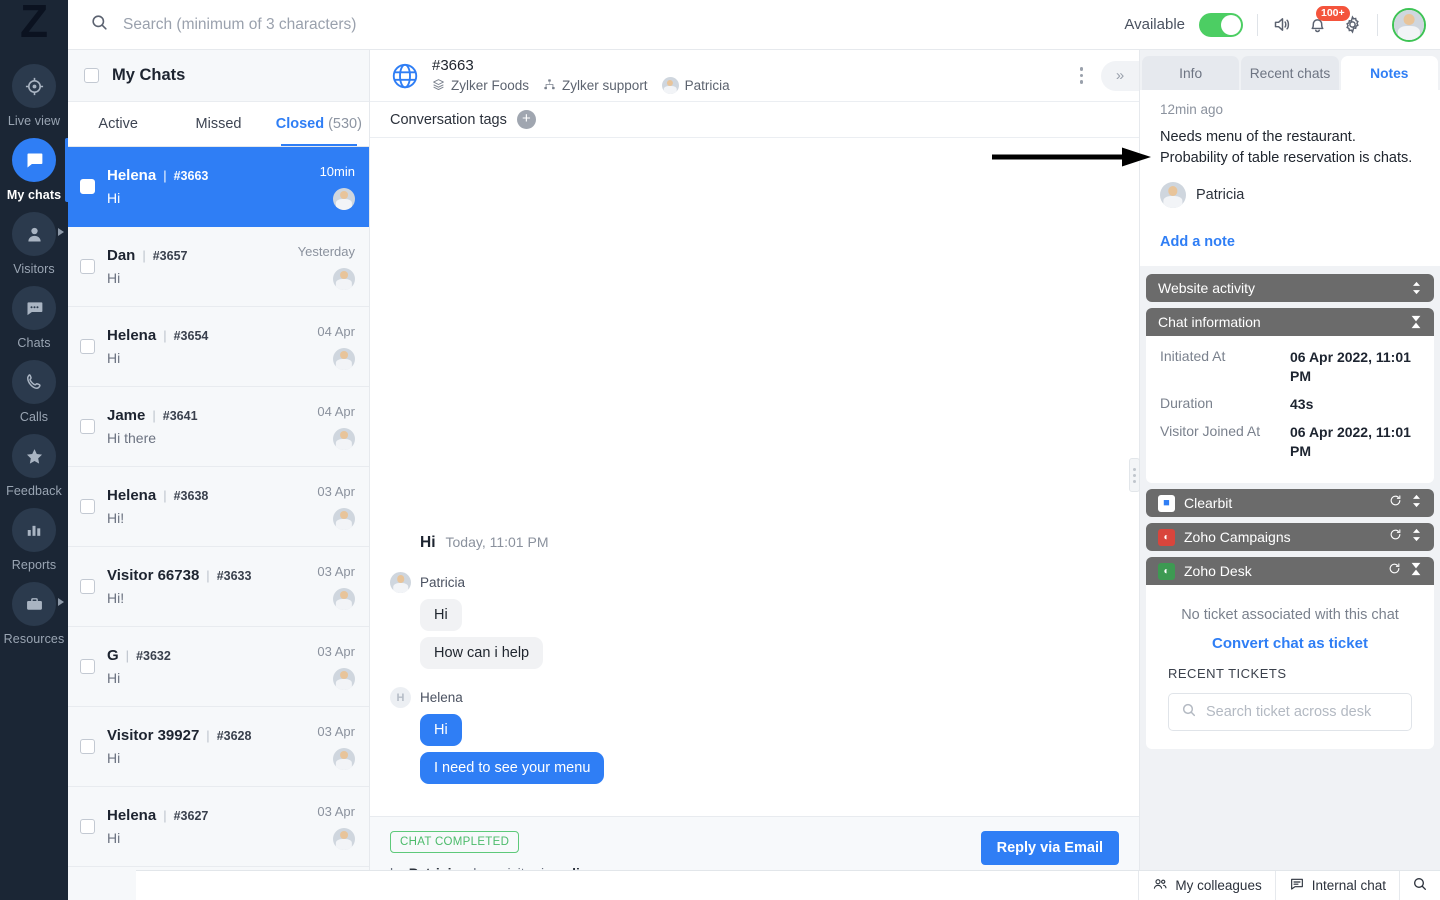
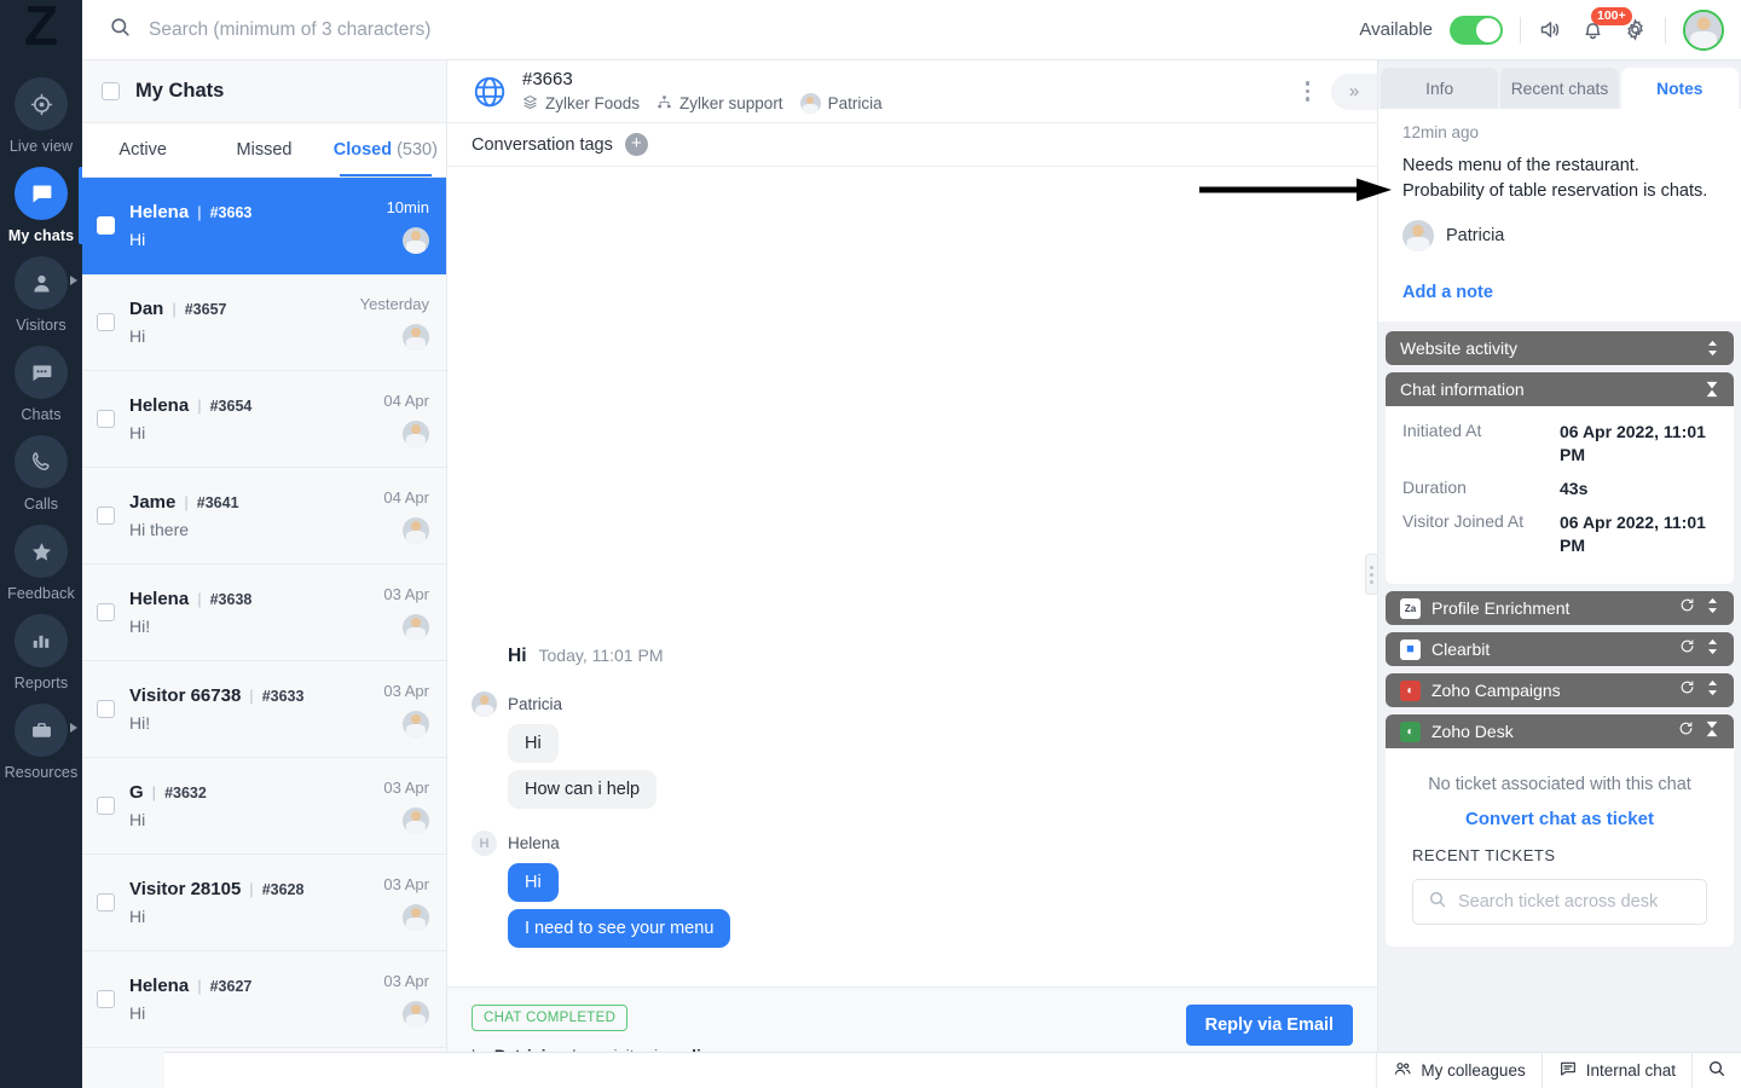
  Live view
  My chats
  Visitors
  Chats
  Calls
  Feedback
  Reports
  Resources
  Search (minimum of 3 characters)
  Available
  100+
  My Chats
  Active
  Missed
  Closed
  (530)
  Helena
  |
  #3663
  Hi
  10min
  Dan
  |
  #3657
  Hi
  Yesterday
  Helena
  |
  #3654
  Hi
  04 Apr
  Jame
  |
  #3641
  Hi there
  04 Apr
  Helena
  |
  #3638
  Hi!
  03 Apr
  Visitor 66738
  |
  #3633
  Hi!
  03 Apr
  G
  |
  #3632
  Hi
  03 Apr
- Visitor 39927
+ Visitor 28105
  |
  #3628
  Hi
  03 Apr
  Helena
  |
  #3627
  Hi
  03 Apr
  #3663
  Zylker Foods
  Zylker support
  Patricia
  »
  Conversation tags
  +
  Hi
  Today, 11:01 PM
  Patricia
  Hi
  How can i help
  H
  Helena
  Hi
  I need to see your menu
  CHAT COMPLETED
  Reply via Email
  Info
  Recent chats
  Notes
  12min ago
  Needs menu of the restaurant.
  Probability of table reservation is chats.
  Patricia
  Add a note
  Website activity
  Chat information
  Initiated At
  06 Apr 2022, 11:01 PM
  Duration
  43s
  Visitor Joined At
  06 Apr 2022, 11:01 PM
+ Za
+ Profile Enrichment
  ■
  Clearbit
  ◐
  Zoho Campaigns
  ◐
  Zoho Desk
  No ticket associated with this chat
  Convert chat as ticket
  RECENT TICKETS
  Search ticket across desk
  My colleagues
  Internal chat
